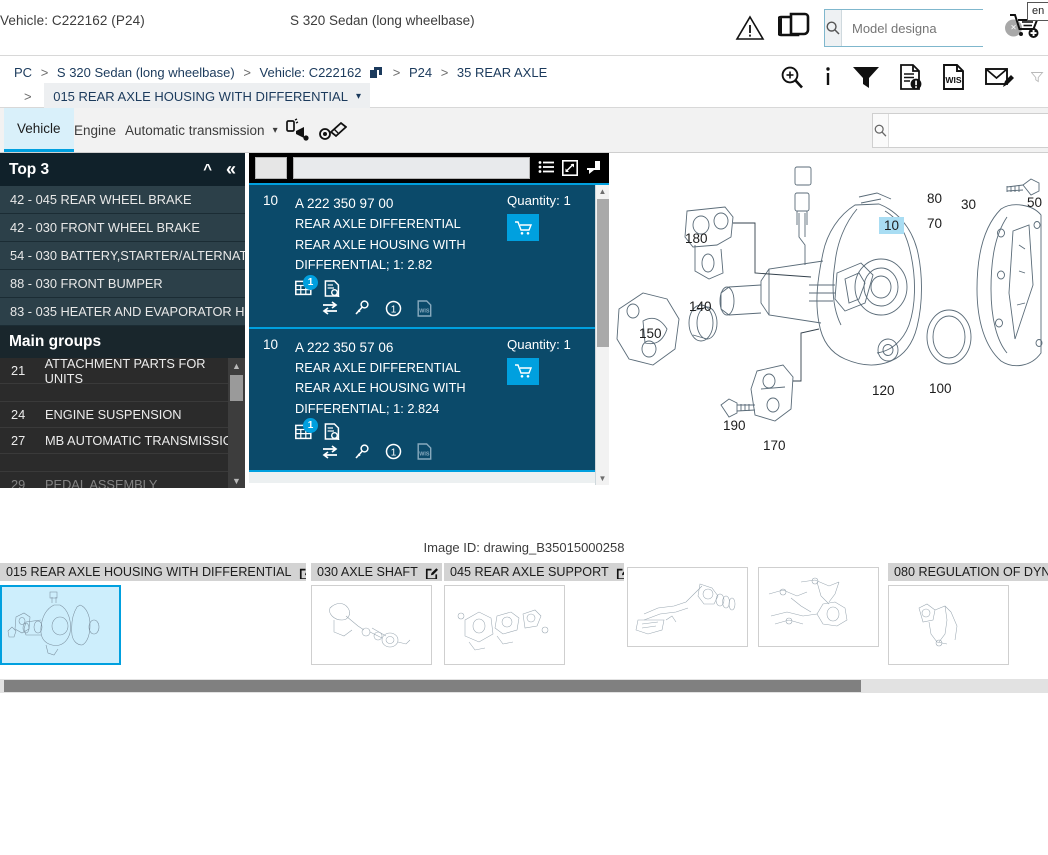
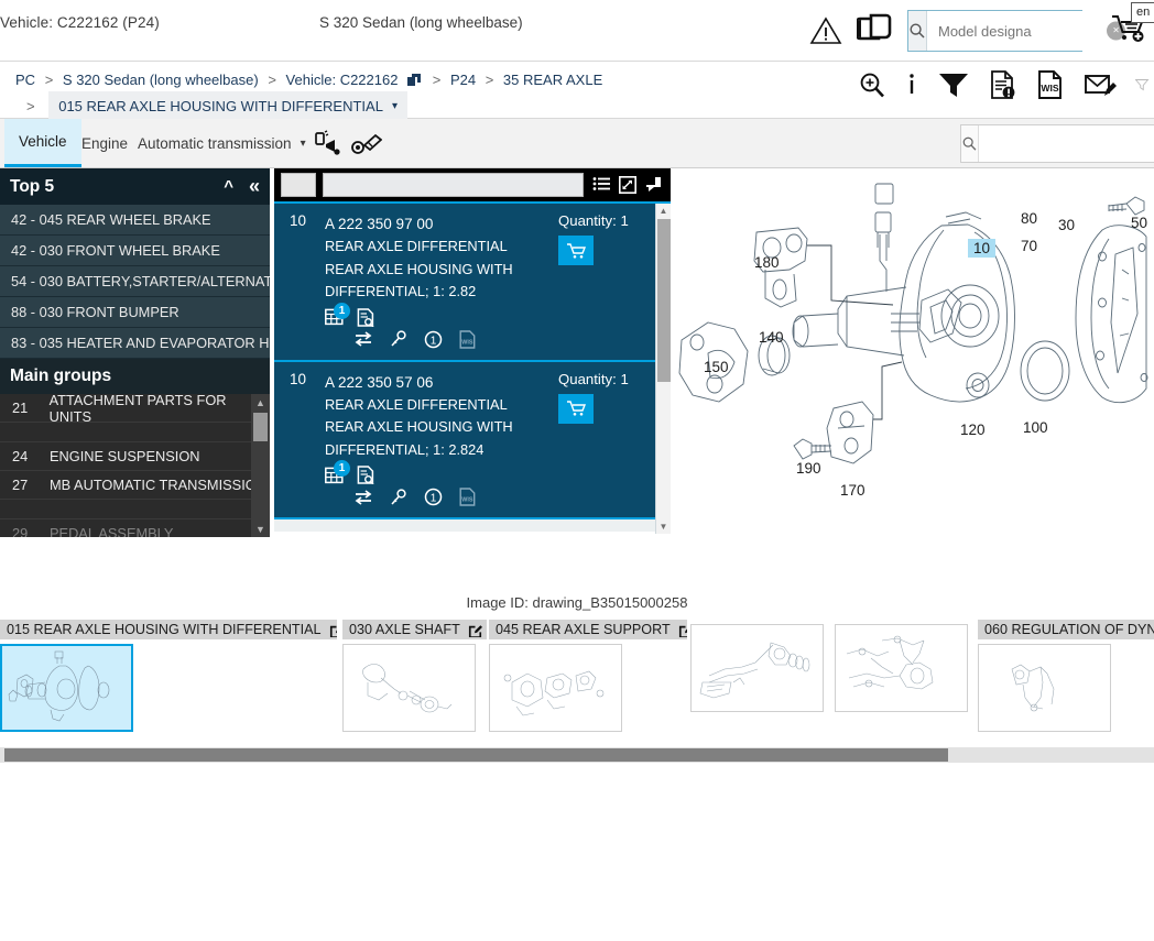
  Vehicle: C222162 (P24)
  S 320 Sedan (long wheelbase)
  Model designa
  ×
  en
  PC > S 320 Sedan (long wheelbase) > Vehicle: C222162 > P24 > 35 REAR AXLE
  >
  015 REAR AXLE HOUSING WITH DIFFERENTIAL
  ▾
  WIS
  Vehicle
  Engine
  Automatic transmission
  ▾
- Top 3
+ Top 5
  ^
  «
  42 - 045 REAR WHEEL BRAKE
  42 - 030 FRONT WHEEL BRAKE
  54 - 030 BATTERY,STARTER/ALTERNAT
  88 - 030 FRONT BUMPER
  83 - 035 HEATER AND EVAPORATOR H
  Main groups
  21
  ATTACHMENT PARTS FOR UNITS
  24
  ENGINE SUSPENSION
  27
  MB AUTOMATIC TRANSMISSI
  29
  PEDAL ASSEMBLY
  ▲
  ▼
  10
  A 222 350 97 00
  REAR AXLE DIFFERENTIAL
  REAR AXLE HOUSING WITH
  DIFFERENTIAL; 1: 2.82
  Quantity: 1
  1
  1
  10
  A 222 350 57 06
  REAR AXLE DIFFERENTIAL
  REAR AXLE HOUSING WITH
  DIFFERENTIAL; 1: 2.824
  Quantity: 1
  1
  1
  ▲
  ▼
  80
  70
  10
  30
  50
  180
  150
  140
  120
  100
  190
  170
  Image ID: drawing_B35015000258
  015 REAR AXLE HOUSING WITH DIFFERENTIAL
  030 AXLE SHAFT
  045 REAR AXLE SUPPORT
- 080 REGULATION OF DYN
+ 060 REGULATION OF DYN
